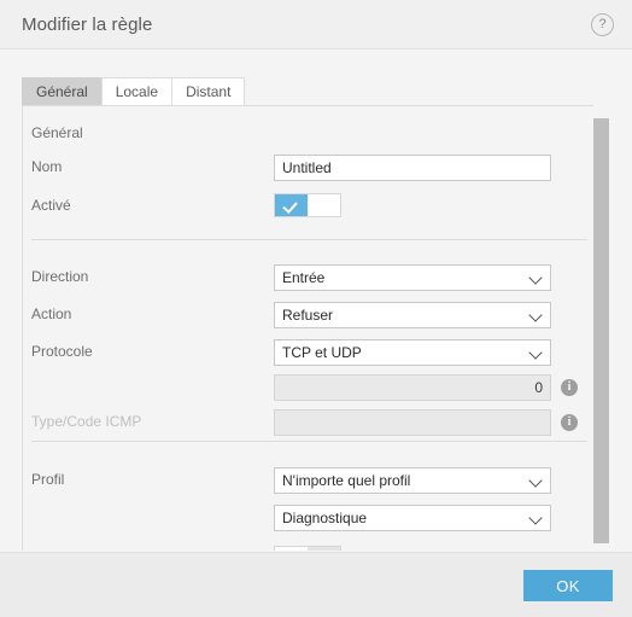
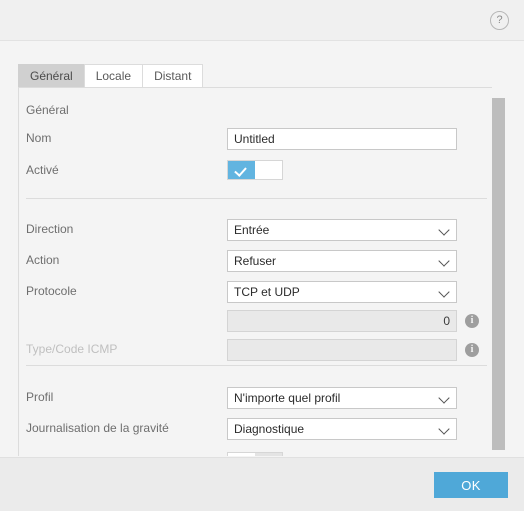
- Modifier la règle
  ?
  Général
  Locale
  Distant
  Général
  Nom
  Untitled
  Activé
  Direction
  Entrée
  Action
  Refuser
  Protocole
  TCP et UDP
  0
  i
  Type/Code ICMP
  i
  Profil
  N'importe quel profil
+ Journalisation de la gravité
  Diagnostique
  OK
